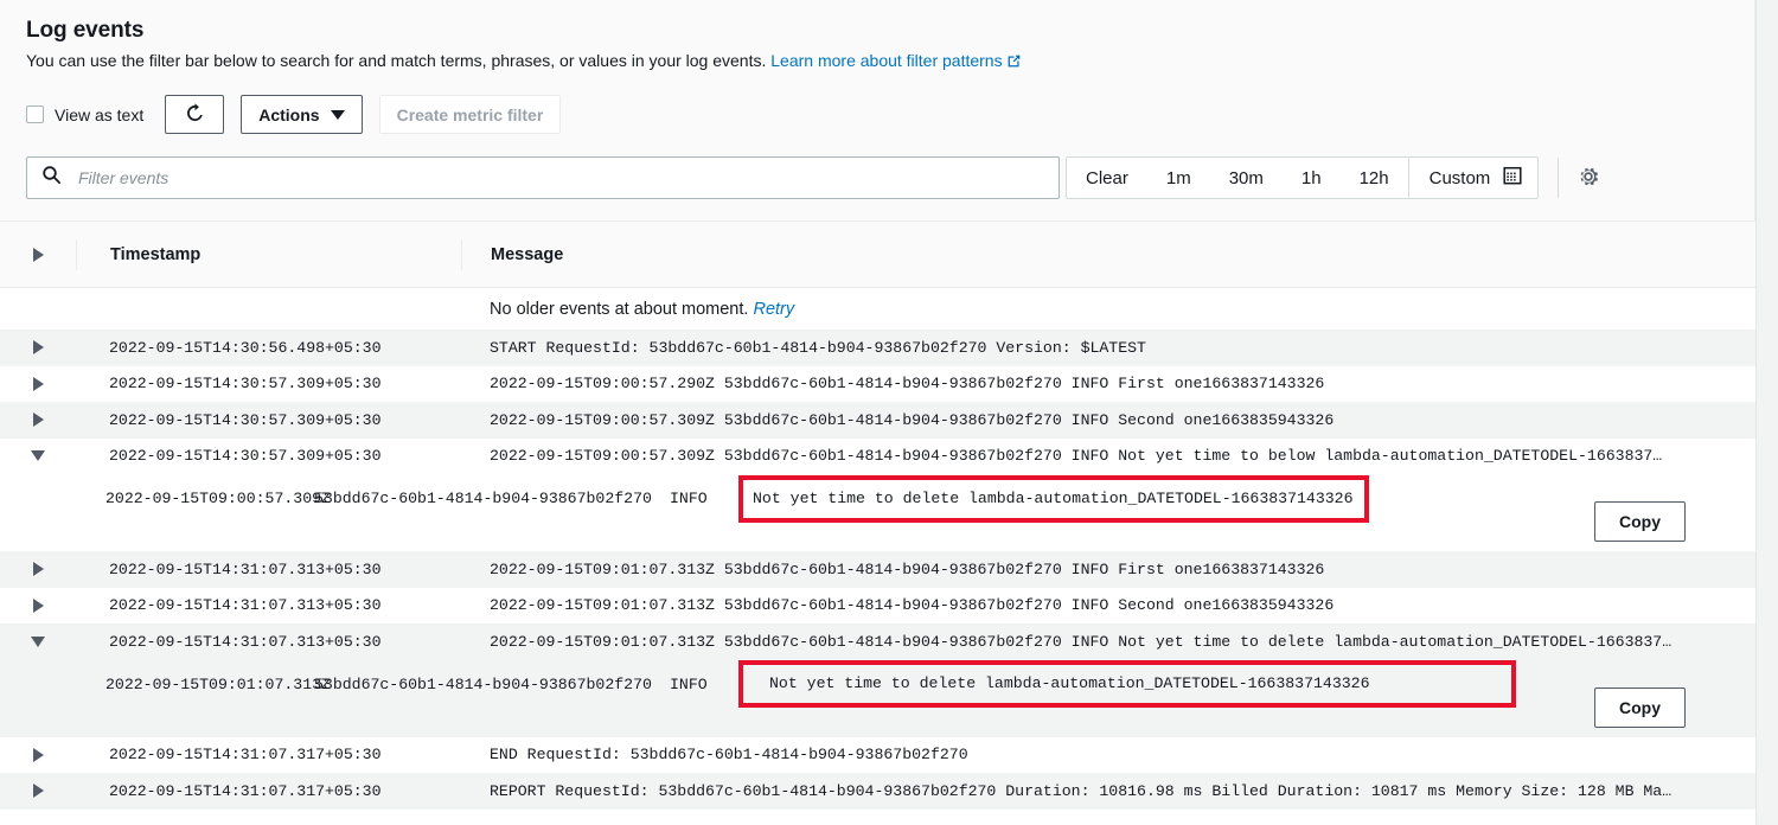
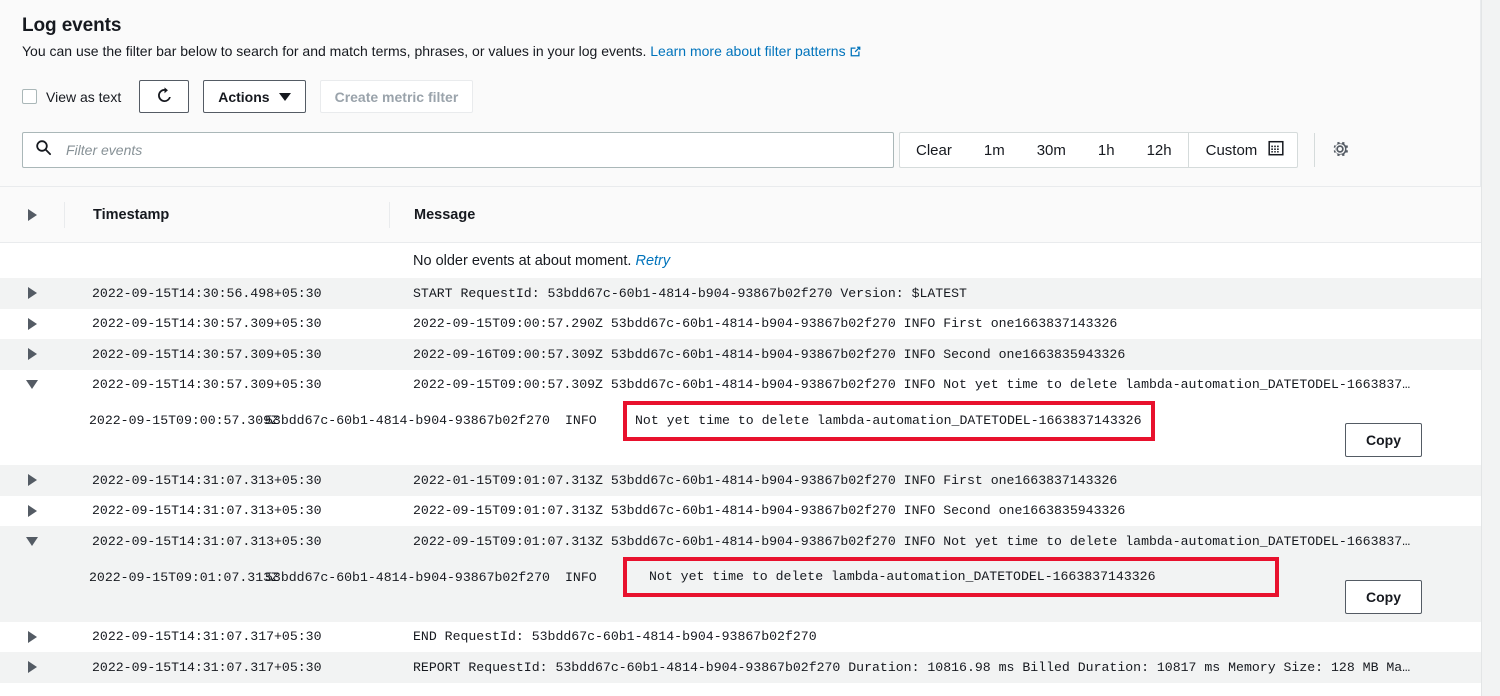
  Log events
  You can use the filter bar below to search for and match terms, phrases, or values in your log events. Learn more about filter patterns
  View as text
  Actions
  Create metric filter
  Filter events
  Clear
  1m
  30m
  1h
  12h
  Custom
  Timestamp
  Message
  No older events at about moment. Retry
  2022-09-15T14:30:56.498+05:30
  START RequestId: 53bdd67c-60b1-4814-b904-93867b02f270 Version: $LATEST
  2022-09-15T14:30:57.309+05:30
  2022-09-15T09:00:57.290Z 53bdd67c-60b1-4814-b904-93867b02f270 INFO First one1663837143326
  2022-09-15T14:30:57.309+05:30
- 2022-09-15T09:00:57.309Z 53bdd67c-60b1-4814-b904-93867b02f270 INFO Second one1663835943326
+ 2022-09-16T09:00:57.309Z 53bdd67c-60b1-4814-b904-93867b02f270 INFO Second one1663835943326
  2022-09-15T14:30:57.309+05:30
- 2022-09-15T09:00:57.309Z 53bdd67c-60b1-4814-b904-93867b02f270 INFO Not yet time to below lambda-automation_DATETODEL-1663837…
+ 2022-09-15T09:00:57.309Z 53bdd67c-60b1-4814-b904-93867b02f270 INFO Not yet time to delete lambda-automation_DATETODEL-1663837…
  2022-09-15T09:00:57.309Z
  53bdd67c-60b1-4814-b904-93867b02f270
  INFO
  Not yet time to delete lambda-automation_DATETODEL-1663837143326
  Copy
  2022-09-15T14:31:07.313+05:30
- 2022-09-15T09:01:07.313Z 53bdd67c-60b1-4814-b904-93867b02f270 INFO First one1663837143326
+ 2022-01-15T09:01:07.313Z 53bdd67c-60b1-4814-b904-93867b02f270 INFO First one1663837143326
  2022-09-15T14:31:07.313+05:30
  2022-09-15T09:01:07.313Z 53bdd67c-60b1-4814-b904-93867b02f270 INFO Second one1663835943326
  2022-09-15T14:31:07.313+05:30
  2022-09-15T09:01:07.313Z 53bdd67c-60b1-4814-b904-93867b02f270 INFO Not yet time to delete lambda-automation_DATETODEL-1663837…
  2022-09-15T09:01:07.313Z
  53bdd67c-60b1-4814-b904-93867b02f270
  INFO
  Not yet time to delete lambda-automation_DATETODEL-1663837143326
  Copy
  2022-09-15T14:31:07.317+05:30
  END RequestId: 53bdd67c-60b1-4814-b904-93867b02f270
  2022-09-15T14:31:07.317+05:30
  REPORT RequestId: 53bdd67c-60b1-4814-b904-93867b02f270 Duration: 10816.98 ms Billed Duration: 10817 ms Memory Size: 128 MB Ma…
